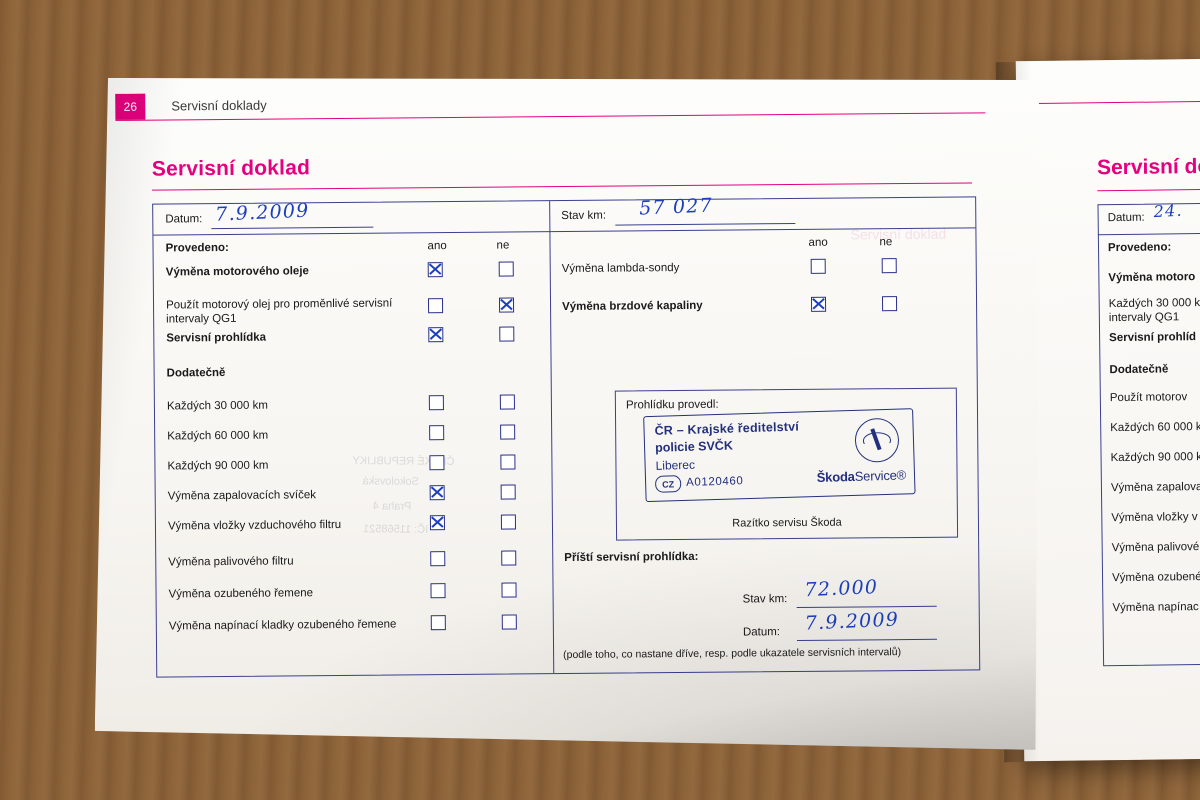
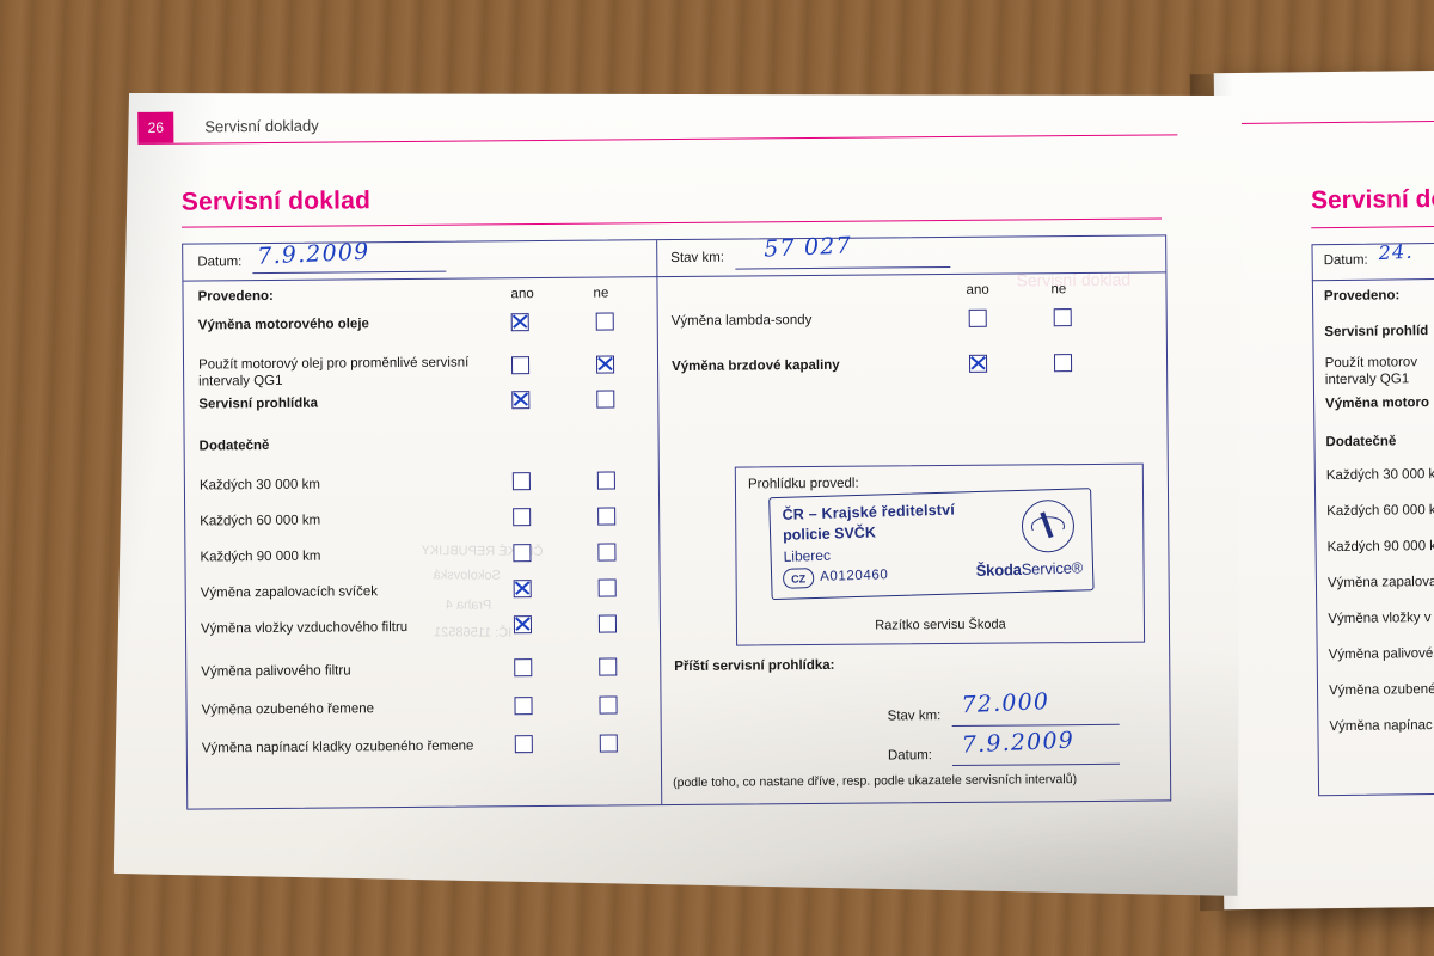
  Servisní d
  Datum:
  Provedeno:
- Výměna motoro
+ Servisní prohlíd
- Každých 30 000 k
+ Použít motorov
  intervaly QG1
- Servisní prohlíd
+ Výměna motoro
  Dodatečně
- Použít motorov
+ Každých 30 000 k
  Každých 60 000 k
  Každých 90 000 k
  Výměna zapalova
  Výměna vložky v
  Výměna palivové
  Výměna ozubené
  Výměna napínac
